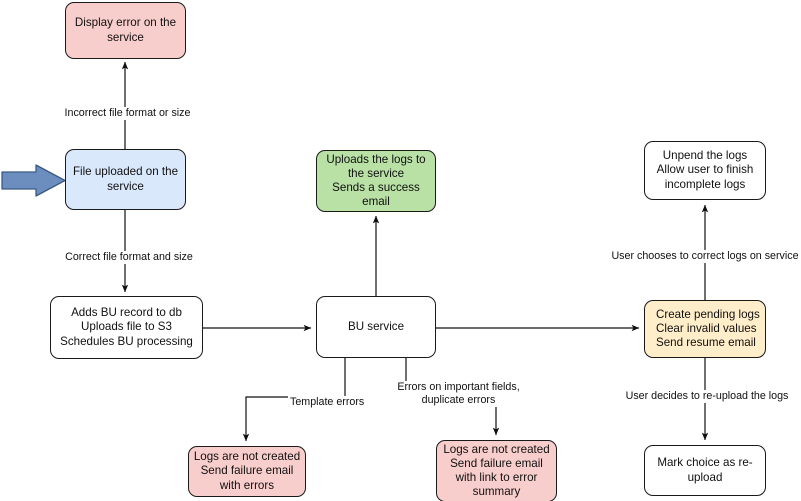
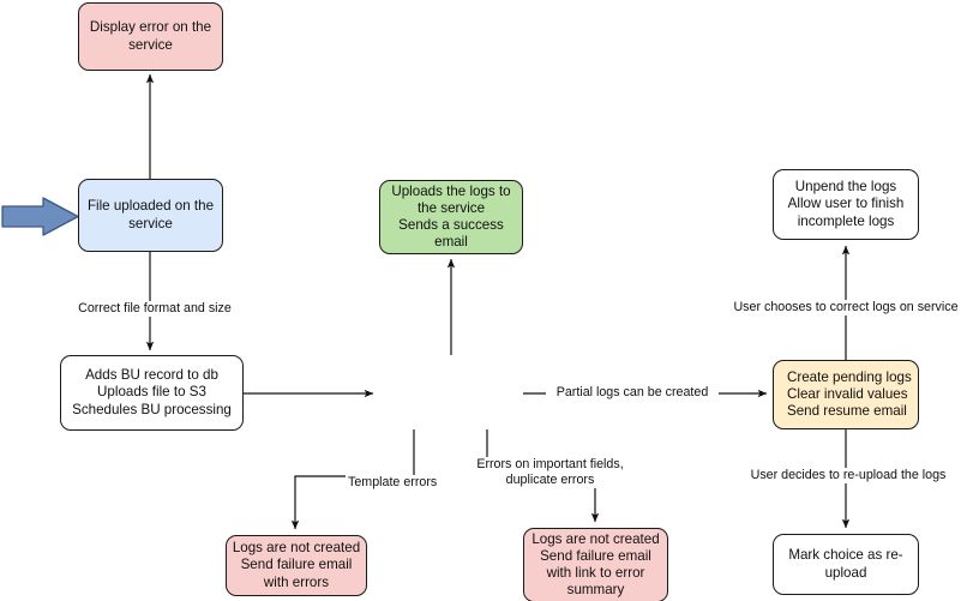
  Display error on the
  service
  File uploaded on the
  service
  Adds BU record to db
  Uploads file to S3
  Schedules BU processing
  Uploads the logs to
  the service
  Sends a success
  email
- BU service
  Logs are not created
  Send failure email
  with errors
  Logs are not created
  Send failure email
  with link to error
  summary
  Unpend the logs
  Allow user to finish
  incomplete logs
  Create pending logs
  Clear invalid values
  Send resume email
  Mark choice as re-
  upload
- Incorrect file format or size
  Correct file format and size
+ Partial logs can be created
  Template errors
  Errors on important fields,
  duplicate errors
  User chooses to correct logs on service
  User decides to re-upload the logs
